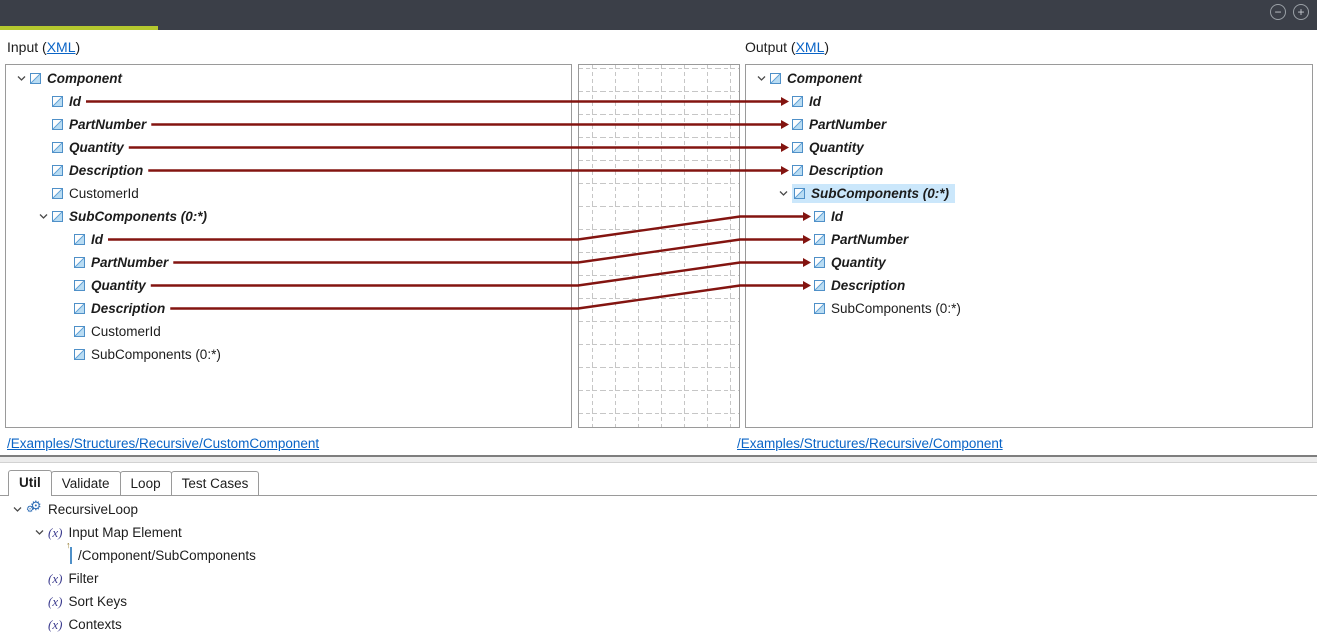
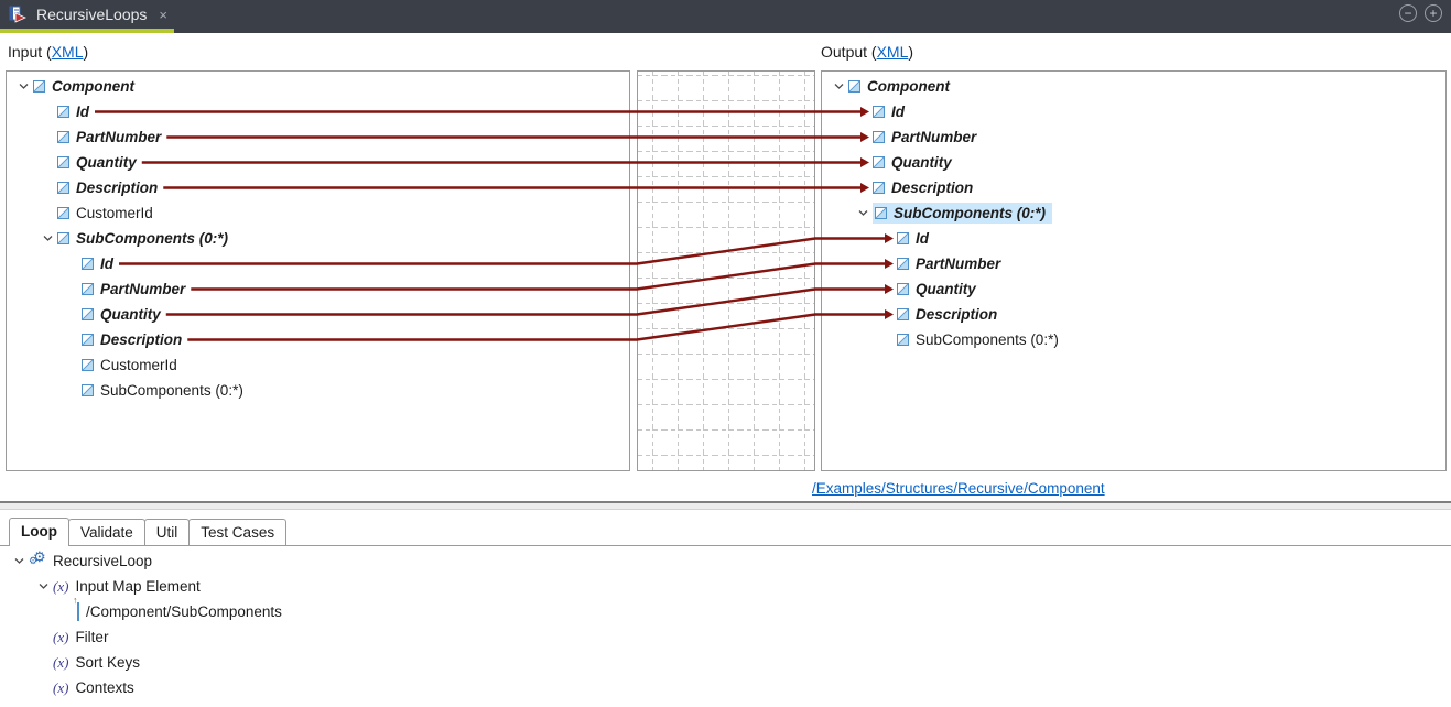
+ RecursiveLoops
+ ×
  −
  +
  Input (XML)
  Output (XML)
  Component
  Id
  PartNumber
  Quantity
  Description
  CustomerId
  SubComponents (0:*)
  Id
  PartNumber
  Quantity
  Description
  CustomerId
  SubComponents (0:*)
  Component
  Id
  PartNumber
  Quantity
  Description
  SubComponents (0:*)
  Id
  PartNumber
  Quantity
  Description
  SubComponents (0:*)
- /Examples/Structures/Recursive/CustomComponent
  /Examples/Structures/Recursive/Component
- Util
+ Loop
  Validate
- Loop
+ Util
  Test Cases
  ⚙
  ⚙
  RecursiveLoop
  (x)
  Input Map Element
  ↑
  /Component/SubComponents
  (x)
  Filter
  (x)
  Sort Keys
  (x)
  Contexts
